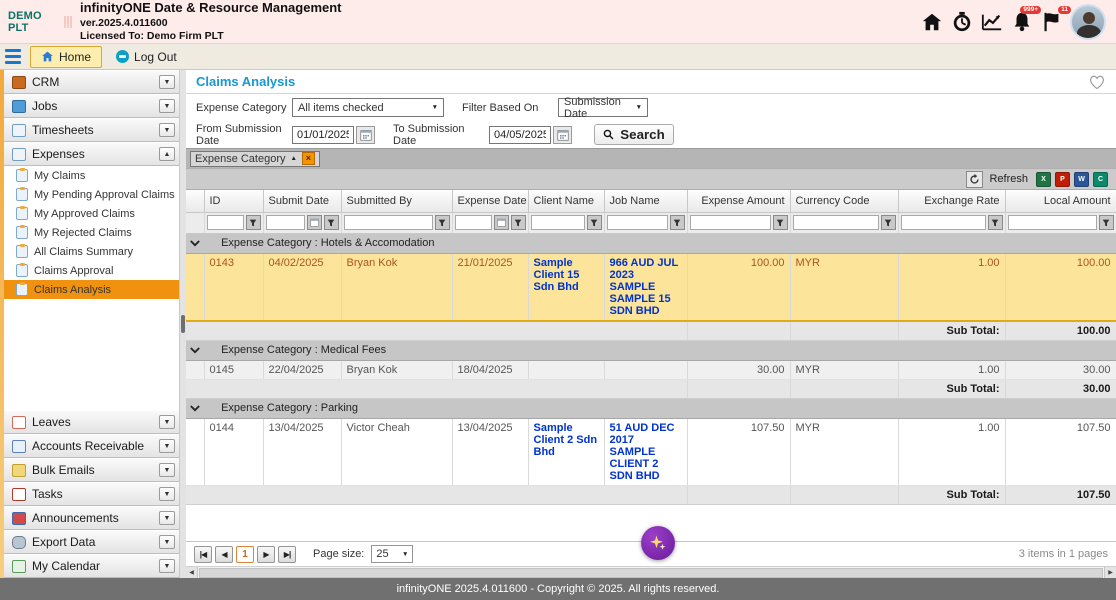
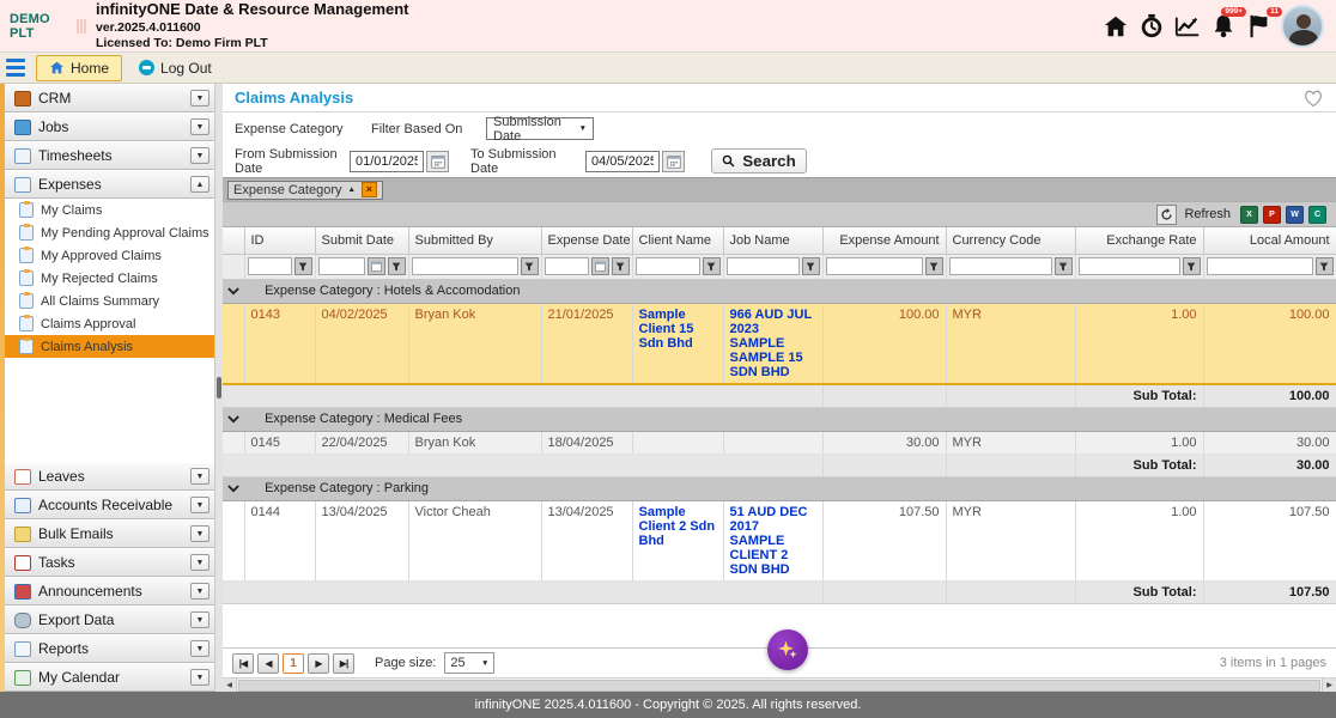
  DEMO PLT
  infinityONE Date & Resource Management
  ver.2025.4.011600
  Licensed To: Demo Firm PLT
  Home
  Log Out
  CRM
  Jobs
  Timesheets
  Expenses
  My Claims
  My Pending Approval Claims
  My Approved Claims
  My Rejected Claims
  All Claims Summary
  Claims Approval
  Claims Analysis
  Leaves
  Accounts Receivable
  Bulk Emails
  Tasks
  Announcements
  Export Data
+ Reports
  My Calendar
  Claims Analysis
  Expense Category
- All items checked
  Filter Based On
  Submission Date
  From Submission Date
  01/01/2025
  To Submission Date
  04/05/2025
  Search
  Expense Category
  ×
  Refresh
  	ID	Submit Date	Submitted By	Expense Date	Client Name	Job Name	Expense Amount	Currency Code	Exchange Rate	Local Amount
  Expense Category : Hotels & Accomodation
  	0143	04/02/2025	Bryan Kok	21/01/2025	Sample Client 15 Sdn Bhd	966 AUD JUL 2023 SAMPLE SAMPLE 15 SDN BHD	100.00	MYR	1.00	100.00
  			Sub Total:	100.00
  Expense Category : Medical Fees
  	0145	22/04/2025	Bryan Kok	18/04/2025			30.00	MYR	1.00	30.00
  			Sub Total:	30.00
  Expense Category : Parking
  	0144	13/04/2025	Victor Cheah	13/04/2025	Sample Client 2 Sdn Bhd	51 AUD DEC 2017 SAMPLE CLIENT 2 SDN BHD	107.50	MYR	1.00	107.50
  			Sub Total:	107.50
  |◀
  ◀
  1
  ▶
  ▶|
  Page size:
  25
  3 items in 1 pages
  infinityONE 2025.4.011600 - Copyright © 2025. All rights reserved.
